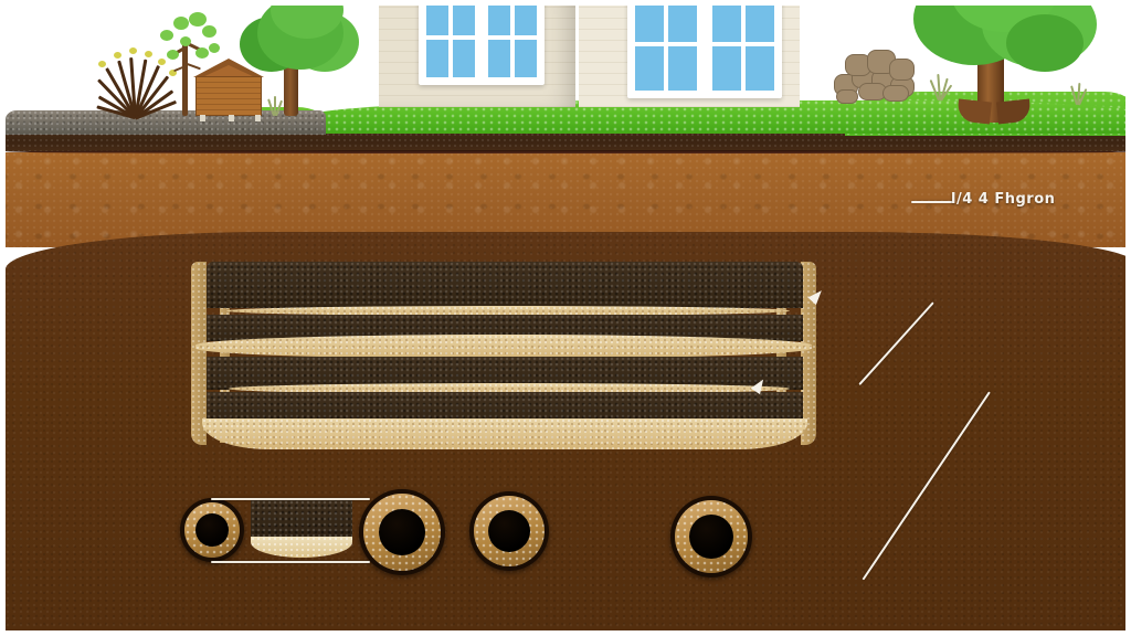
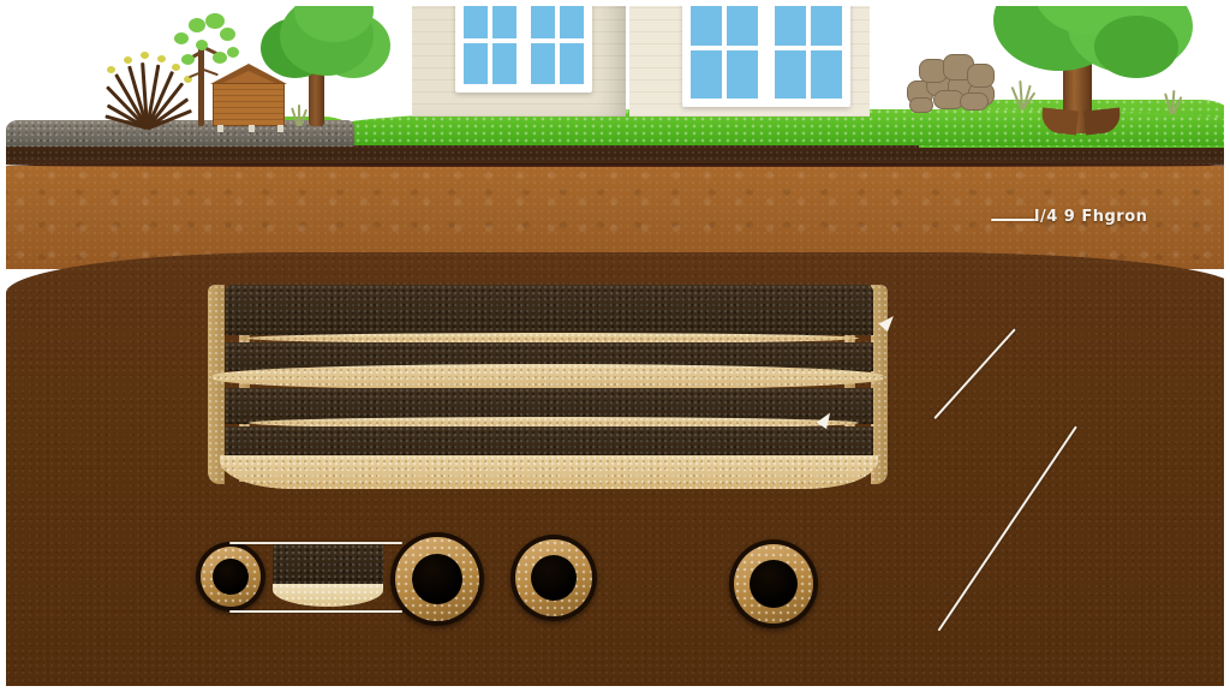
- l/4 4 Fhgron
+ l/4 9 Fhgron
